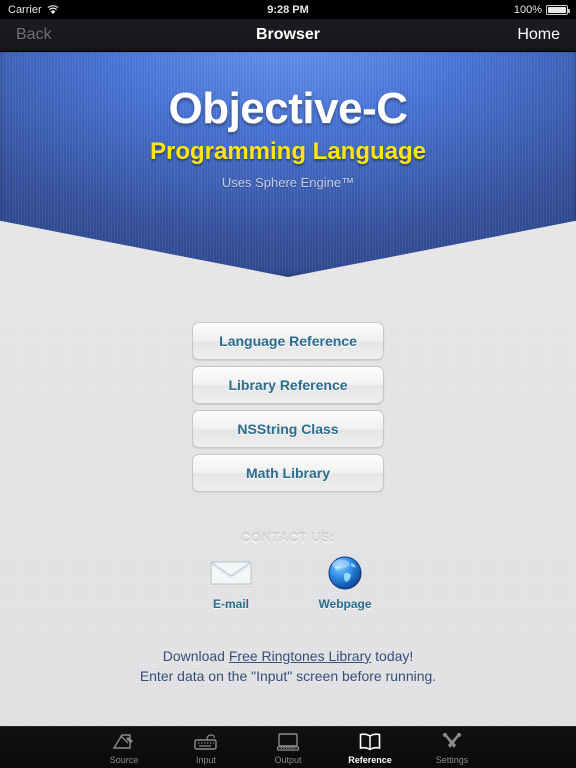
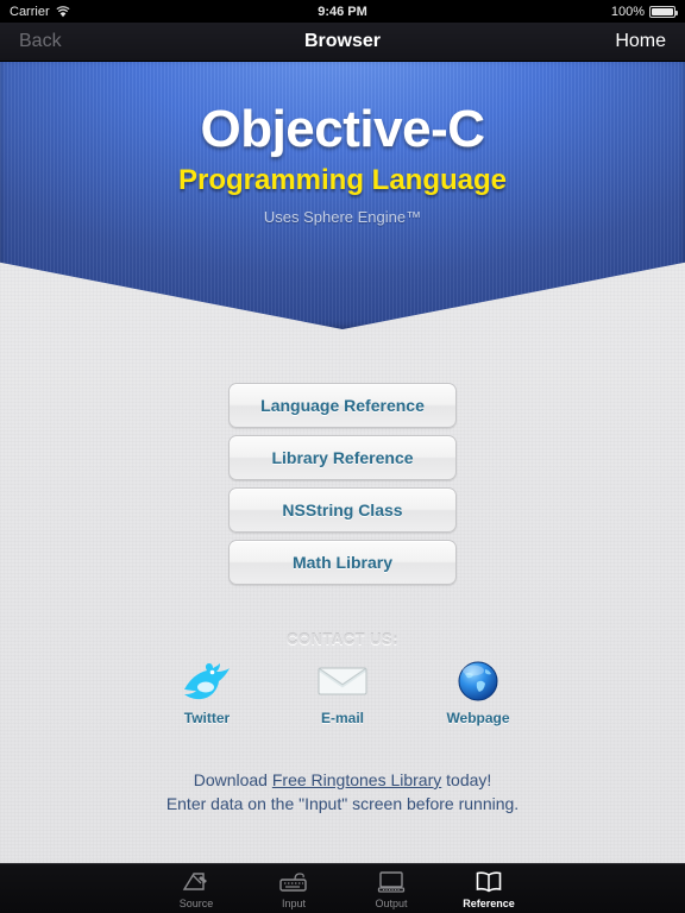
  Carrier
- 9:28 PM
+ 9:46 PM
  100%
  Back
  Browser
  Home
  Objective-C
  Programming Language
  Uses Sphere Engine™
  Language Reference
  Library Reference
  NSString Class
  Math Library
  CONTACT US:
+ Twitter
  E-mail
  Webpage
  Download Free Ringtones Library today!
  Enter data on the "Input" screen before running.
  Source
  Input
  Output
  Reference
- Settings
